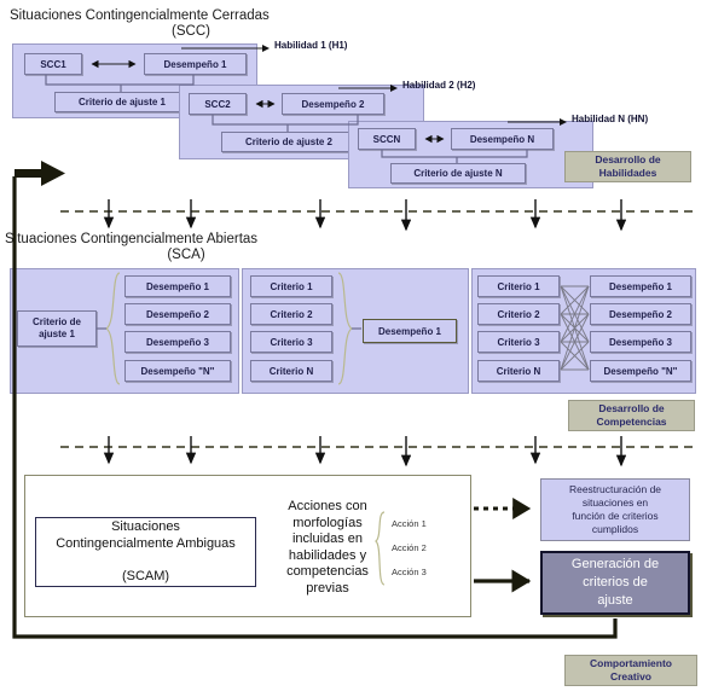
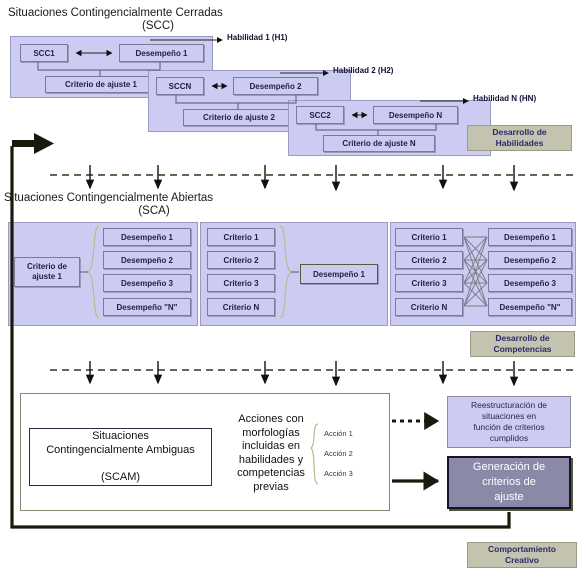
  Situaciones Contingencialmente Cerradas
  (SCC)
  SCC1
  Desempeño 1
  Criterio de ajuste 1
  Habilidad 1 (H1)
- SCC2
+ SCCN
  Desempeño 2
  Criterio de ajuste 2
  Habilidad 2 (H2)
- SCCN
+ SCC2
  Desempeño N
  Criterio de ajuste N
  Habilidad N (HN)
  Desarrollo de
  Habilidades
  Stuaciones Contingencialmente Abiertas
  (SCA)
  Criterio de
  ajuste 1
  Desempeño 1
  Desempeño 2
  Desempeño 3
  Desempeño "N"
  Criterio 1
  Criterio 2
  Criterio 3
  Criterio N
  Desempeño 1
  Criterio 1
  Criterio 2
  Criterio 3
  Criterio N
  Desempeño 1
  Desempeño 2
  Desempeño 3
  Desempeño "N"
  Desarrollo de
  Competencias
  Situaciones
  Contingencialmente Ambiguas
  (SCAM)
  Acciones con
  morfologías
  incluidas en
  habilidades y
  competencias
  previas
  Acción 1
  Acción 2
  Acción 3
  Reestructuración de
  situaciones en
  función de criterios
  cumplidos
  Generación de
  criterios de
  ajuste
  Comportamiento
  Creativo
